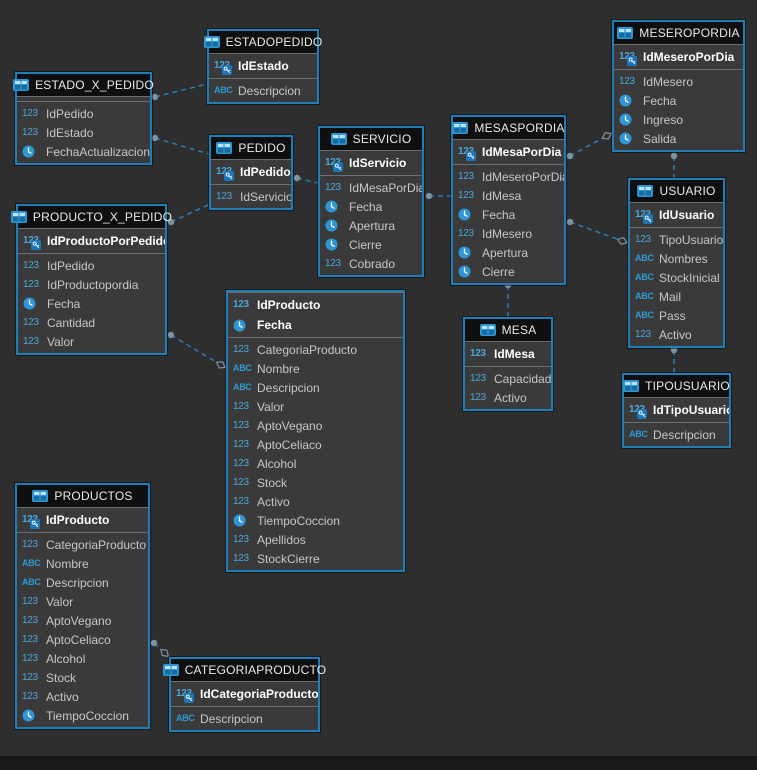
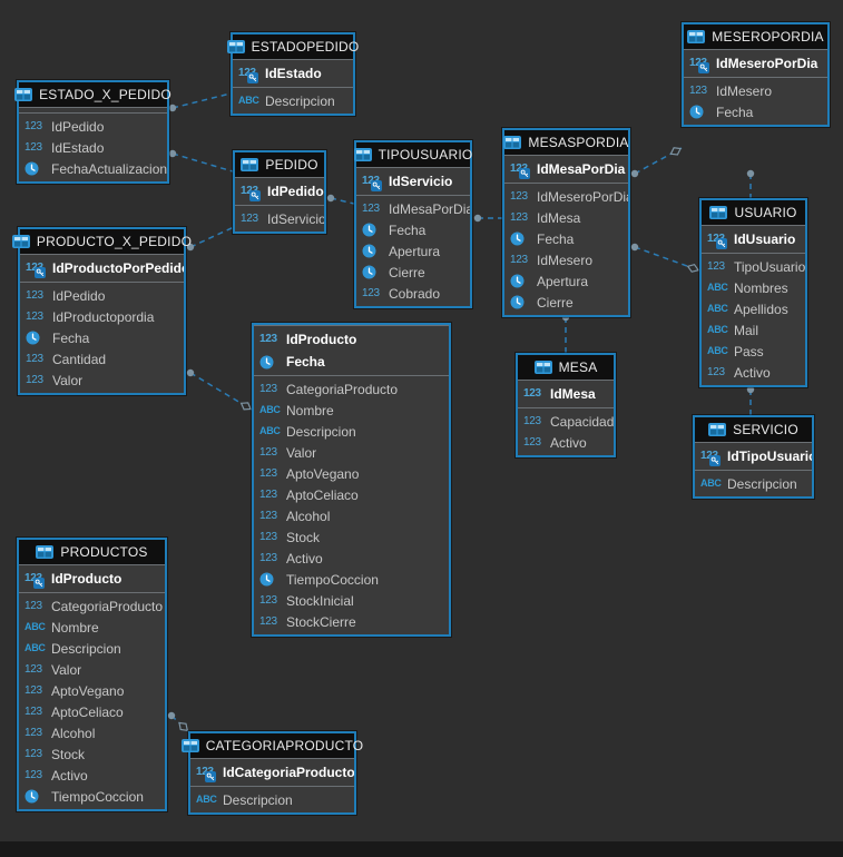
  ESTADOPEDIDO
  123
  IdEstado
  ABC
  Descripcion
  ESTADO_X_PEDIDO
  123
  IdPedido
  123
  IdEstado
  FechaActualizacion
  PEDIDO
  123
  IdPedido
  123
  IdServicio
- SERVICIO
+ TIPOUSUARIO
  123
  IdServicio
  123
  IdMesaPorDia
  Fecha
  Apertura
  Cierre
  123
  Cobrado
  MESASPORDIA
  123
  IdMesaPorDia
  123
  IdMeseroPorDi
  123
  IdMesa
  Fecha
  123
  IdMesero
  Apertura
  Cierre
  MESEROPORDIA
  123
  IdMeseroPorDia
  123
  IdMesero
  Fecha
- Ingreso
- Salida
  USUARIO
  123
  IdUsuario
  123
  TipoUsuario
  ABC
  Nombres
  ABC
- StockInicial
+ Apellidos
  ABC
  Mail
  ABC
  Pass
  123
  Activo
- TIPOUSUARIO
+ SERVICIO
  123
  IdTipoUsuari
  ABC
  Descripcion
  MESA
  123
  IdMesa
  123
  Capacidad
  123
  Activo
  PRODUCTO_X_PEDIDO
  123
  IdProductoPorPedid
  123
  IdPedido
  123
  IdProductopordia
  Fecha
  123
  Cantidad
  123
  Valor
  123
  IdProducto
  Fecha
  123
  CategoriaProducto
  ABC
  Nombre
  ABC
  Descripcion
  123
  Valor
  123
  AptoVegano
  123
  AptoCeliaco
  123
  Alcohol
  123
  Stock
  123
  Activo
  TiempoCoccion
  123
- Apellidos
+ StockInicial
  123
  StockCierre
  PRODUCTOS
  123
  IdProducto
  123
  CategoriaProducto
  ABC
  Nombre
  ABC
  Descripcion
  123
  Valor
  123
  AptoVegano
  123
  AptoCeliaco
  123
  Alcohol
  123
  Stock
  123
  Activo
  TiempoCoccion
  CATEGORIAPRODUCTO
  123
  IdCategoriaProducto
  ABC
  Descripcion
